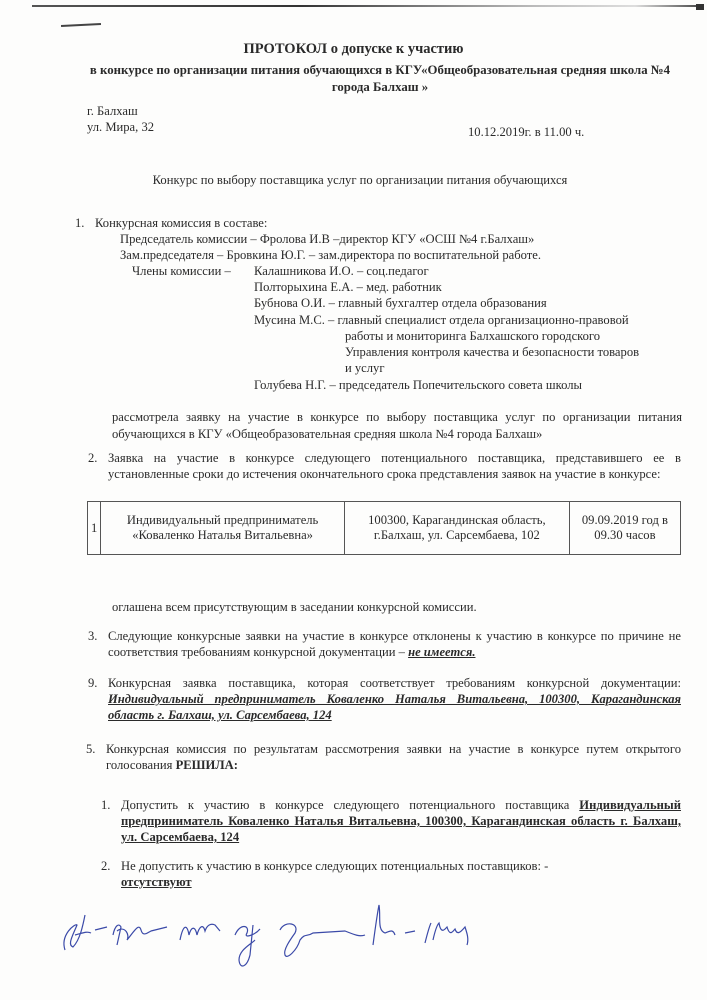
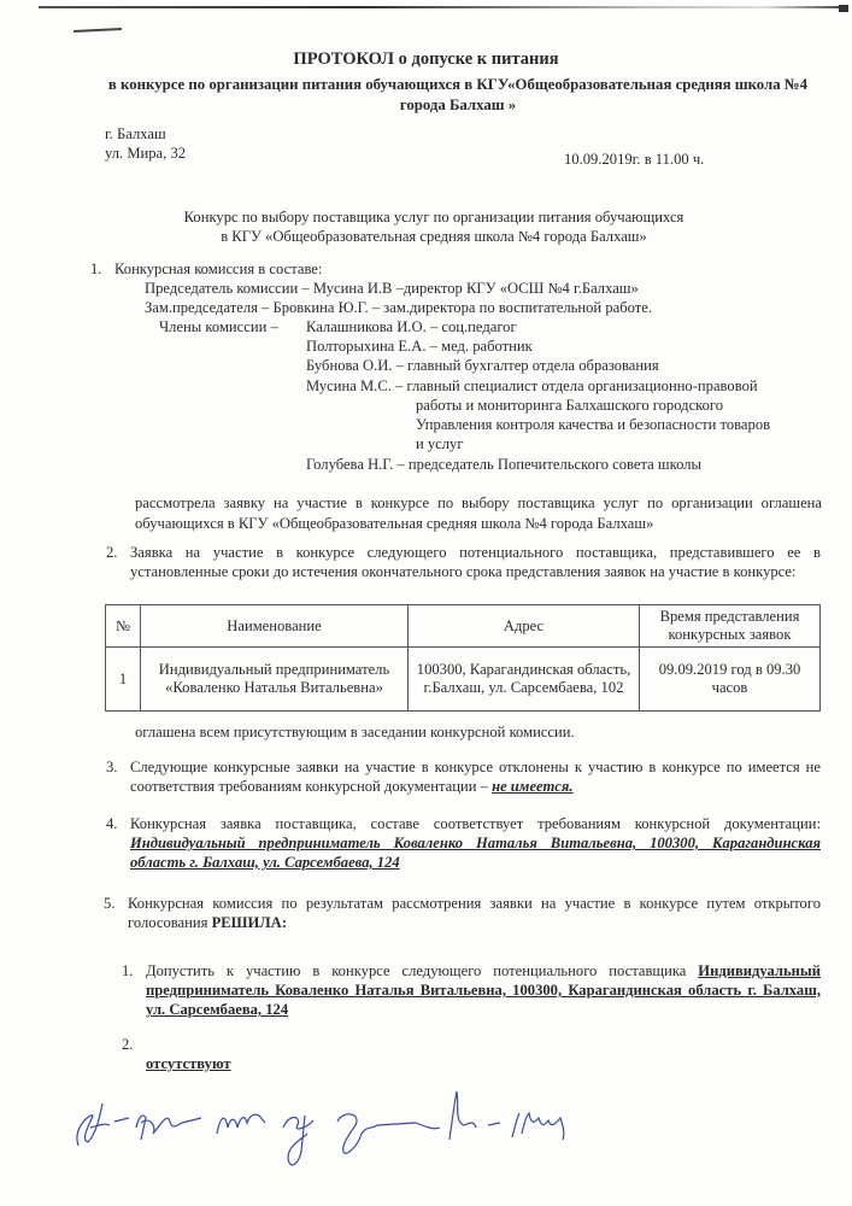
- ПРОТОКОЛ о допуске к участию
+ ПРОТОКОЛ о допуске к питания
  в конкурсе по организации питания обучающихся в КГУ«Общеобразовательная средняя школа №4 города Балхаш »
  г. Балхаш
  ул. Мира, 32
- 10.12.2019г. в 11.00 ч.
+ 10.09.2019г. в 11.00 ч.
  Конкурс по выбору поставщика услуг по организации питания обучающихся
+ в КГУ «Общеобразовательная средняя школа №4 города Балхаш»
  1.
  Конкурсная комиссия в составе:
- Председатель комиссии – Фролова И.В –директор КГУ «ОСШ №4 г.Балхаш»
+ Председатель комиссии – Мусина И.В –директор КГУ «ОСШ №4 г.Балхаш»
  Зам.председателя – Бровкина Ю.Г. – зам.директора по воспитательной работе.
  Члены комиссии –
  Калашникова И.О. – соц.педагог
  Полторыхина Е.А. – мед. работник
  Бубнова О.И. – главный бухгалтер отдела образования
  Мусина М.С. – главный специалист отдела организационно-правовой
  работы и мониторинга Балхашского городского
  Управления контроля качества и безопасности товаров
  и услуг
  Голубева Н.Г. – председатель Попечительского совета школы
- рассмотрела заявку на участие в конкурсе по выбору поставщика услуг по организации питания обучающихся в КГУ «Общеобразовательная средняя школа №4 города Балхаш»
+ рассмотрела заявку на участие в конкурсе по выбору поставщика услуг по организации оглашена обучающихся в КГУ «Общеобразовательная средняя школа №4 города Балхаш»
  2.
  Заявка на участие в конкурсе следующего потенциального поставщика, представившего ее в установленные сроки до истечения окончательного срока представления заявок на участие в конкурсе:
+ №	Наименование	Адрес	Время представления конкурсных заявок
  1	Индивидуальный предприниматель «Коваленко Наталья Витальевна»	100300, Карагандинская область, г.Балхаш, ул. Сарсембаева, 102	09.09.2019 год в 09.30 часов
  оглашена всем присутствующим в заседании конкурсной комиссии.
  3.
- Следующие конкурсные заявки на участие в конкурсе отклонены к участию в конкурсе по причине не соответствия требованиям конкурсной документации – не имеется.
+ Следующие конкурсные заявки на участие в конкурсе отклонены к участию в конкурсе по имеется не соответствия требованиям конкурсной документации – не имеется.
- 9.
+ 4.
- Конкурсная заявка поставщика, которая соответствует требованиям конкурсной документации: Индивидуальный предприниматель Коваленко Наталья Витальевна, 100300, Карагандинская область г. Балхаш, ул. Сарсембаева, 124
+ Конкурсная заявка поставщика, составе соответствует требованиям конкурсной документации: Индивидуальный предприниматель Коваленко Наталья Витальевна, 100300, Карагандинская область г. Балхаш, ул. Сарсембаева, 124
  5.
  Конкурсная комиссия по результатам рассмотрения заявки на участие в конкурсе путем открытого голосования РЕШИЛА:
  1.
  Допустить к участию в конкурсе следующего потенциального поставщика Индивидуальный предприниматель Коваленко Наталья Витальевна, 100300, Карагандинская область г. Балхаш, ул. Сарсембаева, 124
  2.
- Не допустить к участию в конкурсе следующих потенциальных поставщиков: -
  отсутствуют
